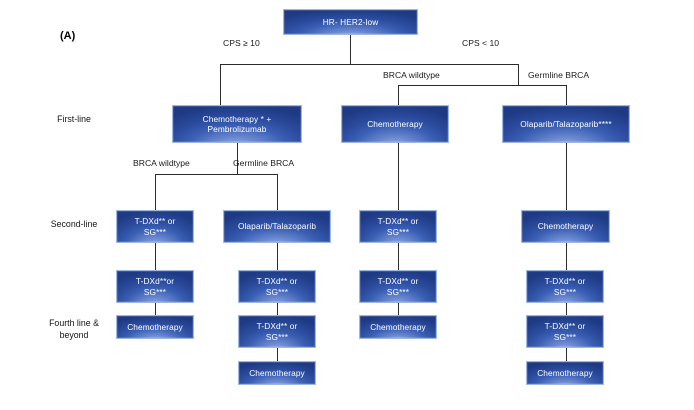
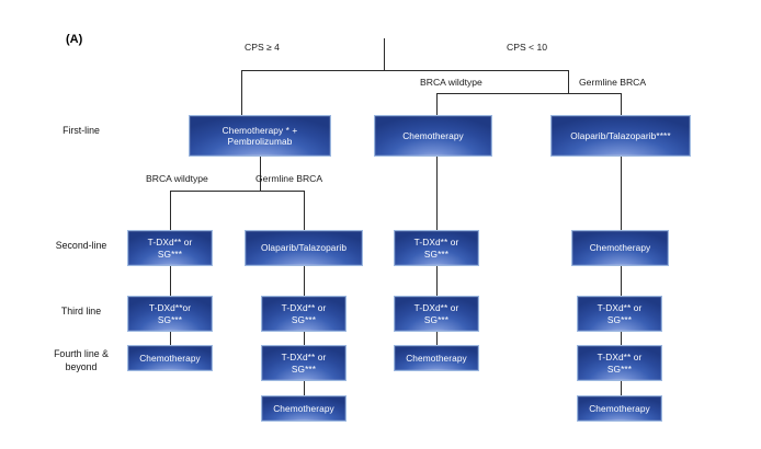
  (A)
  First-line
  Second-line
+ Third line
  Fourth line &
  beyond
- HR- HER2-low
- CPS ≥ 10
+ CPS ≥ 4
  CPS < 10
  BRCA wildtype
  Germline BRCA
  Chemotherapy * +
  Pembrolizumab
  Chemotherapy
  Olaparib/Talazoparib****
  BRCA wildtype
  Germline BRCA
  T-DXd** or
  SG***
  Olaparib/Talazoparib
  T-DXd** or
  SG***
  Chemotherapy
  T-DXd**or
  SG***
  T-DXd** or
  SG***
  T-DXd** or
  SG***
  T-DXd** or
  SG***
  Chemotherapy
  T-DXd** or
  SG***
  Chemotherapy
  T-DXd** or
  SG***
  Chemotherapy
  Chemotherapy
